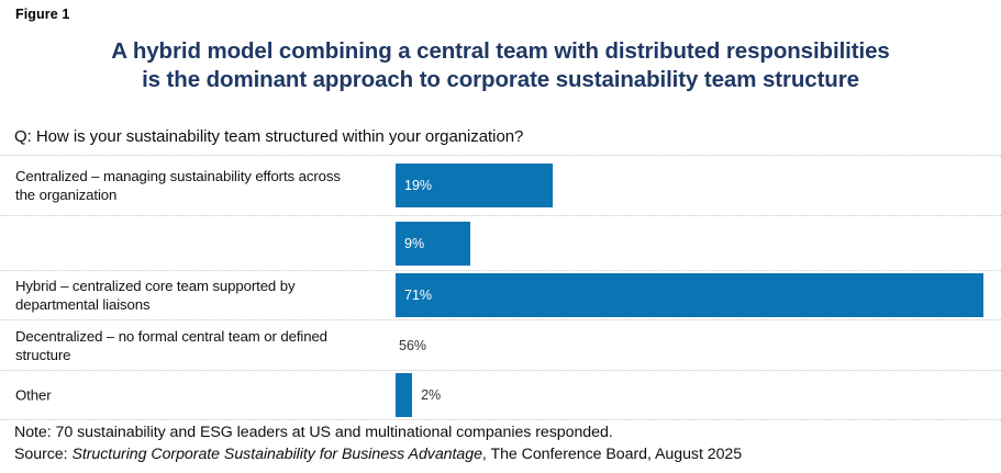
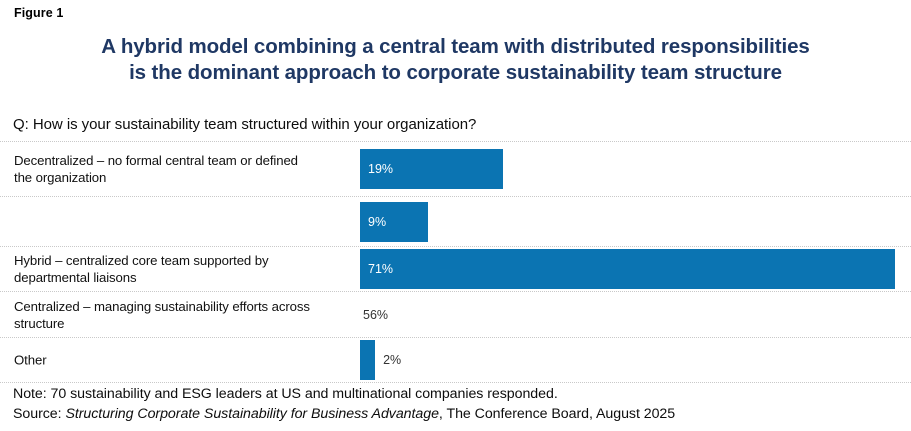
  Figure 1
  A hybrid model combining a central team with distributed responsibilities
  is the dominant approach to corporate sustainability team structure
  Q: How is your sustainability team structured within your organization?
- Centralized – managing sustainability efforts across
+ Decentralized – no formal central team or defined
  the organization
  19%
  9%
  Hybrid – centralized core team supported by
  departmental liaisons
  71%
- Decentralized – no formal central team or defined
+ Centralized – managing sustainability efforts across
  structure
  56%
  Other
  2%
  Note: 70 sustainability and ESG leaders at US and multinational companies responded.
  Source: Structuring Corporate Sustainability for Business Advantage, The Conference Board, August 2025
